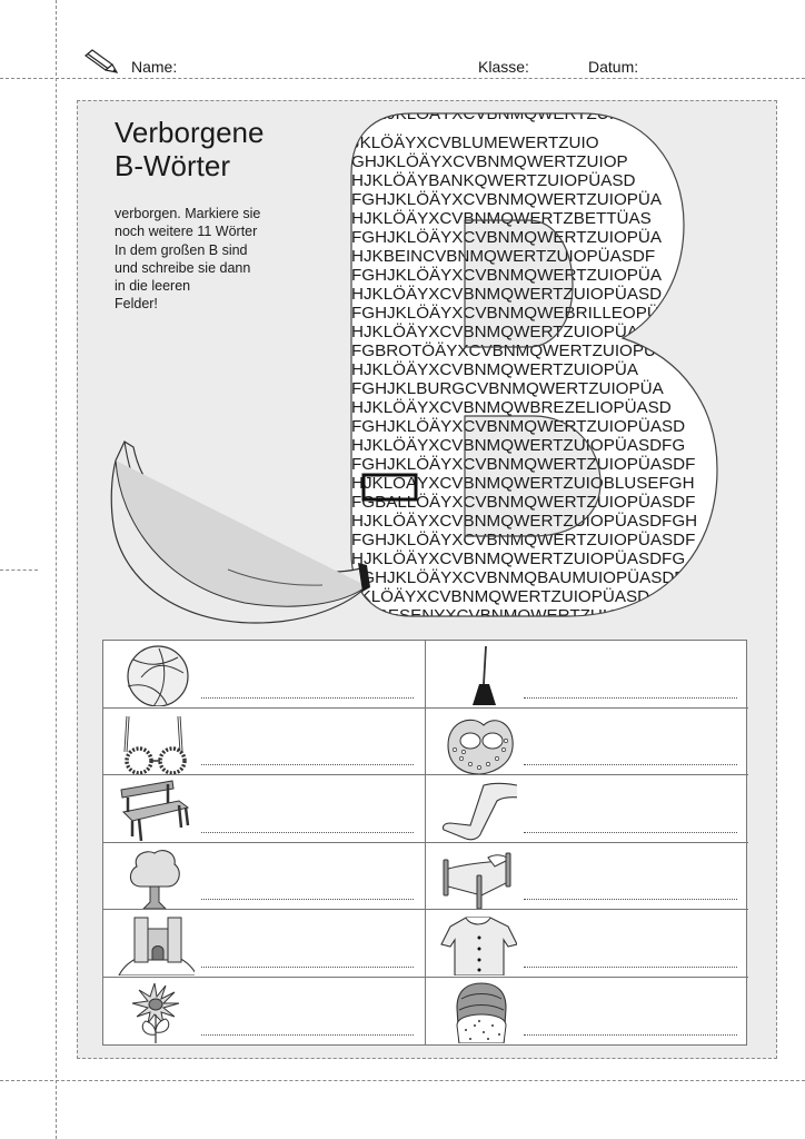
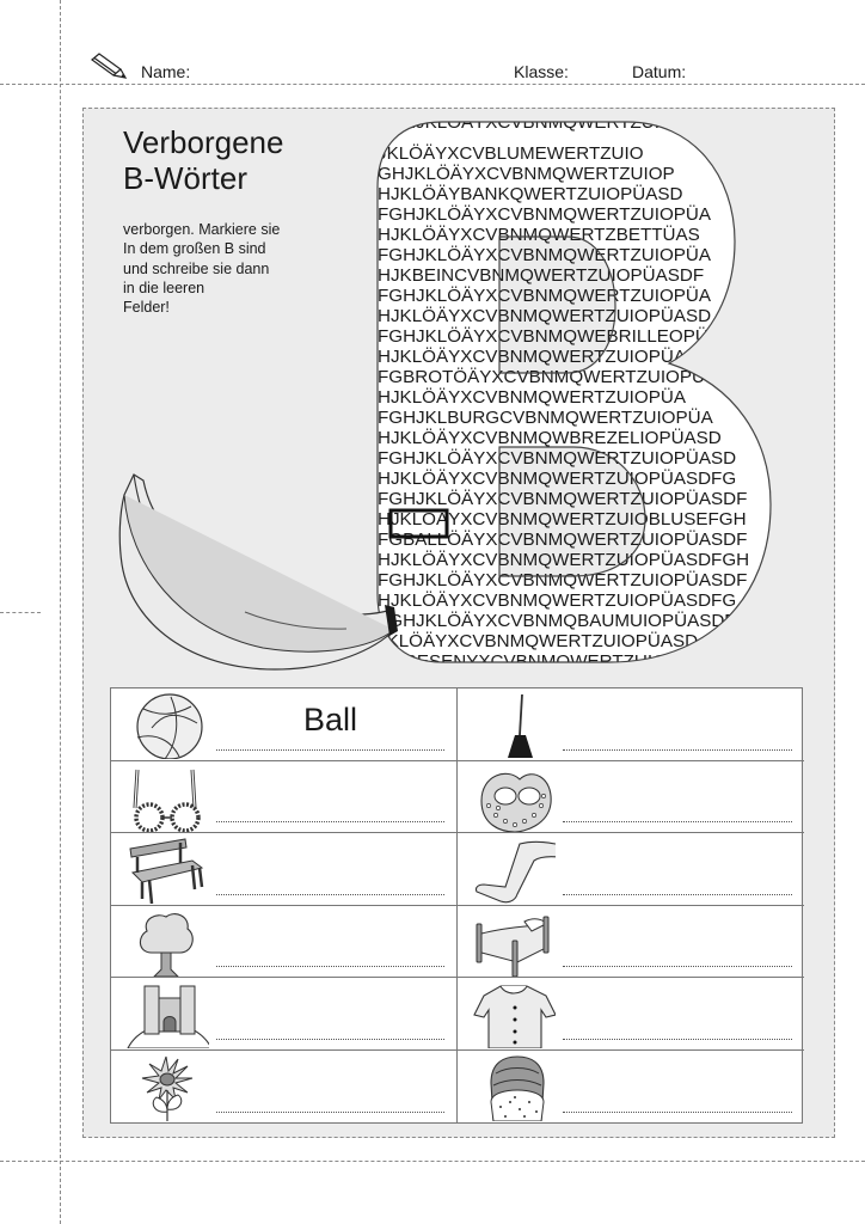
  Name:
  Klasse:
  Datum:
  Verborgene
  B-Wörter
  verborgen. Markiere sie
- noch weitere 11 Wörter
  In dem großen B sind
  und schreibe sie dann
  in die leeren
  Felder!
  KLÖÄYXCVBLUMEWERTZUIO
  GHJKLÖÄYXCVBNMQWERTZUIOP
  HJKLÖÄYBANKQWERTZUIOPÜASD
  FGHJKLÖÄYXCVBNMQWERTZUIOPÜA
  HJKLÖÄYXCVBNMQWERTZBETTÜAS
  FGHJKLÖÄYXCVBNMQWERTZUIOPÜA
  HJKBEINCVBNMQWERTZUIOPÜASDF
  FGHJKLÖÄYXCVBNMQWERTZUIOPÜA
  HJKLÖÄYXCVBNMQWERTZUIOPÜASD
  FGHJKLÖÄYXCVBNMQWEBRILLEOP
  HJKLÖÄYXCVBNMQWERZUIOPÜ
  FGBROTÖÄYXCVBNMQWERTZUIOPÜ
  HJKLÖÄYXCVBNMQWERTZUIOPÜA
  FGHJKLBURGCVBNMQWERTZUIOPÜA
  HJKLÖÄYXCVBNMQWBREZELIOPÜASD
  FGHJKLÖÄYXCVBNMQWETZUIOPÜASD
  HJKLÖÄYXCVBNMQWERTZUIOPÜASDFG
  FGHJKLÖÄYXCVBNMQWERTZUIOPÜASDF
  HJKLÖÄYXCVBNMQWERTZUIOBLUSEFGH
  FGBALLÖÄYXCVBNMQWERTZUIOPÜASDF
  HJKLÖÄYXCVBNMQWERTZUIOPÜASDFGH
  FGHJKLÖÄYXCVBNMQWERTZUIOPÜASDF
  HJKLÖÄYXCVBNMQWERTZUIOPÜASDFG
  HJKLÖÄYXCVBNMQBAUMUIOPÜASD
  LÖÄYXCVBNMQWERTZUIOPÜASD
+ Ball
